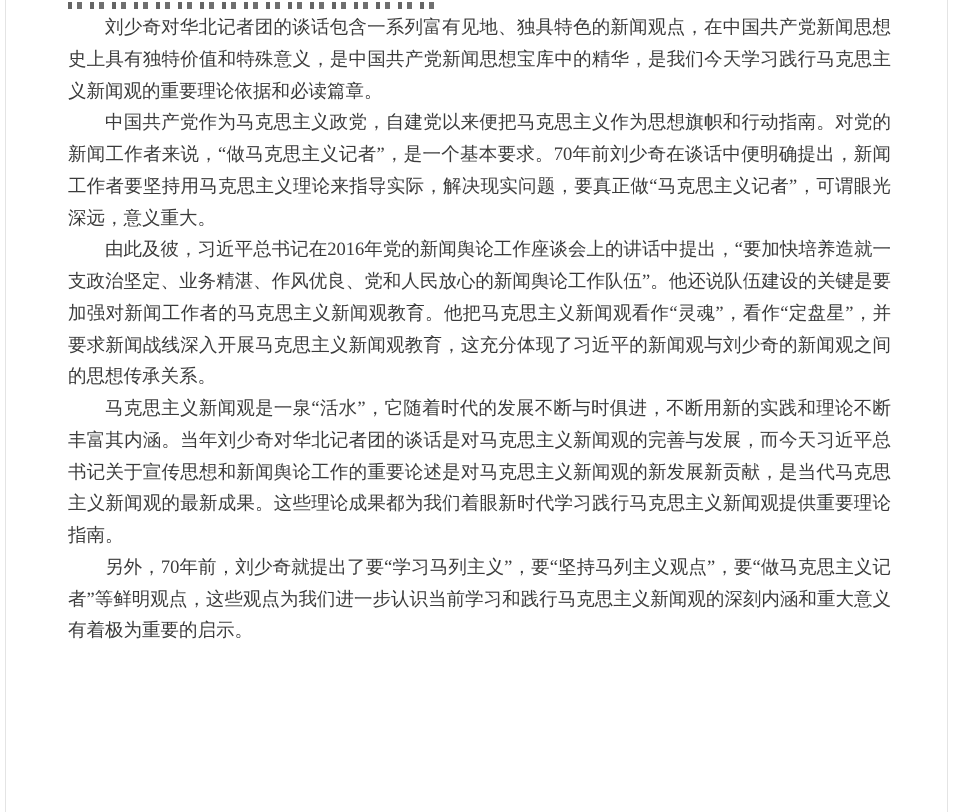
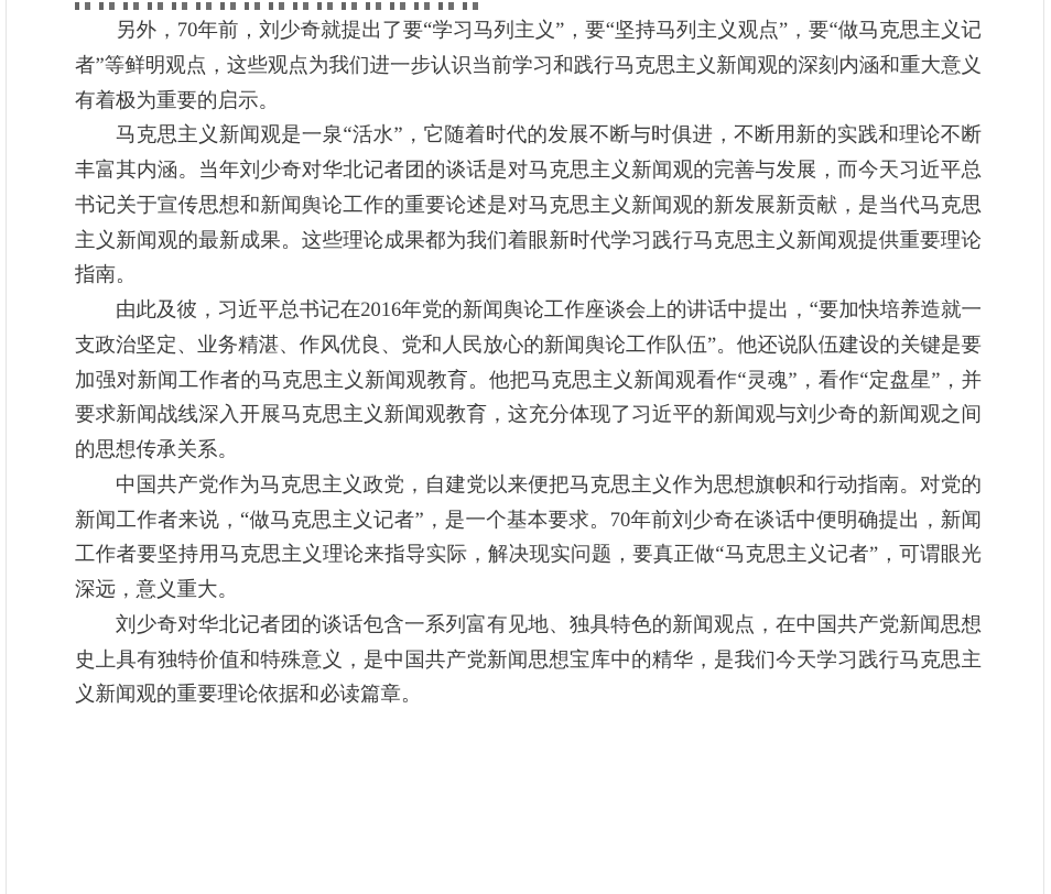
- 刘少奇对华北记者团的谈话包含一系列富有见地、独具特色的新闻观点，在中国共产党新闻思想史上具有独特价值和特殊意义，是中国共产党新闻思想宝库中的精华，是我们今天学习践行马克思主义新闻观的重要理论依据和必读篇章。
+ 另外，70年前，刘少奇就提出了要“学习马列主义”，要“坚持马列主义观点”，要“做马克思主义记者”等鲜明观点，这些观点为我们进一步认识当前学习和践行马克思主义新闻观的深刻内涵和重大意义有着极为重要的启示。
- 中国共产党作为马克思主义政党，自建党以来便把马克思主义作为思想旗帜和行动指南。对党的新闻工作者来说，“做马克思主义记者”，是一个基本要求。70年前刘少奇在谈话中便明确提出，新闻工作者要坚持用马克思主义理论来指导实际，解决现实问题，要真正做“马克思主义记者”，可谓眼光深远，意义重大。
+ 马克思主义新闻观是一泉“活水”，它随着时代的发展不断与时俱进，不断用新的实践和理论不断丰富其内涵。当年刘少奇对华北记者团的谈话是对马克思主义新闻观的完善与发展，而今天习近平总书记关于宣传思想和新闻舆论工作的重要论述是对马克思主义新闻观的新发展新贡献，是当代马克思主义新闻观的最新成果。这些理论成果都为我们着眼新时代学习践行马克思主义新闻观提供重要理论指南。
  由此及彼，习近平总书记在2016年党的新闻舆论工作座谈会上的讲话中提出，“要加快培养造就一支政治坚定、业务精湛、作风优良、党和人民放心的新闻舆论工作队伍”。他还说队伍建设的关键是要加强对新闻工作者的马克思主义新闻观教育。他把马克思主义新闻观看作“灵魂”，看作“定盘星”，并要求新闻战线深入开展马克思主义新闻观教育，这充分体现了习近平的新闻观与刘少奇的新闻观之间的思想传承关系。
- 马克思主义新闻观是一泉“活水”，它随着时代的发展不断与时俱进，不断用新的实践和理论不断丰富其内涵。当年刘少奇对华北记者团的谈话是对马克思主义新闻观的完善与发展，而今天习近平总书记关于宣传思想和新闻舆论工作的重要论述是对马克思主义新闻观的新发展新贡献，是当代马克思主义新闻观的最新成果。这些理论成果都为我们着眼新时代学习践行马克思主义新闻观提供重要理论指南。
+ 中国共产党作为马克思主义政党，自建党以来便把马克思主义作为思想旗帜和行动指南。对党的新闻工作者来说，“做马克思主义记者”，是一个基本要求。70年前刘少奇在谈话中便明确提出，新闻工作者要坚持用马克思主义理论来指导实际，解决现实问题，要真正做“马克思主义记者”，可谓眼光深远，意义重大。
- 另外，70年前，刘少奇就提出了要“学习马列主义”，要“坚持马列主义观点”，要“做马克思主义记者”等鲜明观点，这些观点为我们进一步认识当前学习和践行马克思主义新闻观的深刻内涵和重大意义有着极为重要的启示。
+ 刘少奇对华北记者团的谈话包含一系列富有见地、独具特色的新闻观点，在中国共产党新闻思想史上具有独特价值和特殊意义，是中国共产党新闻思想宝库中的精华，是我们今天学习践行马克思主义新闻观的重要理论依据和必读篇章。
